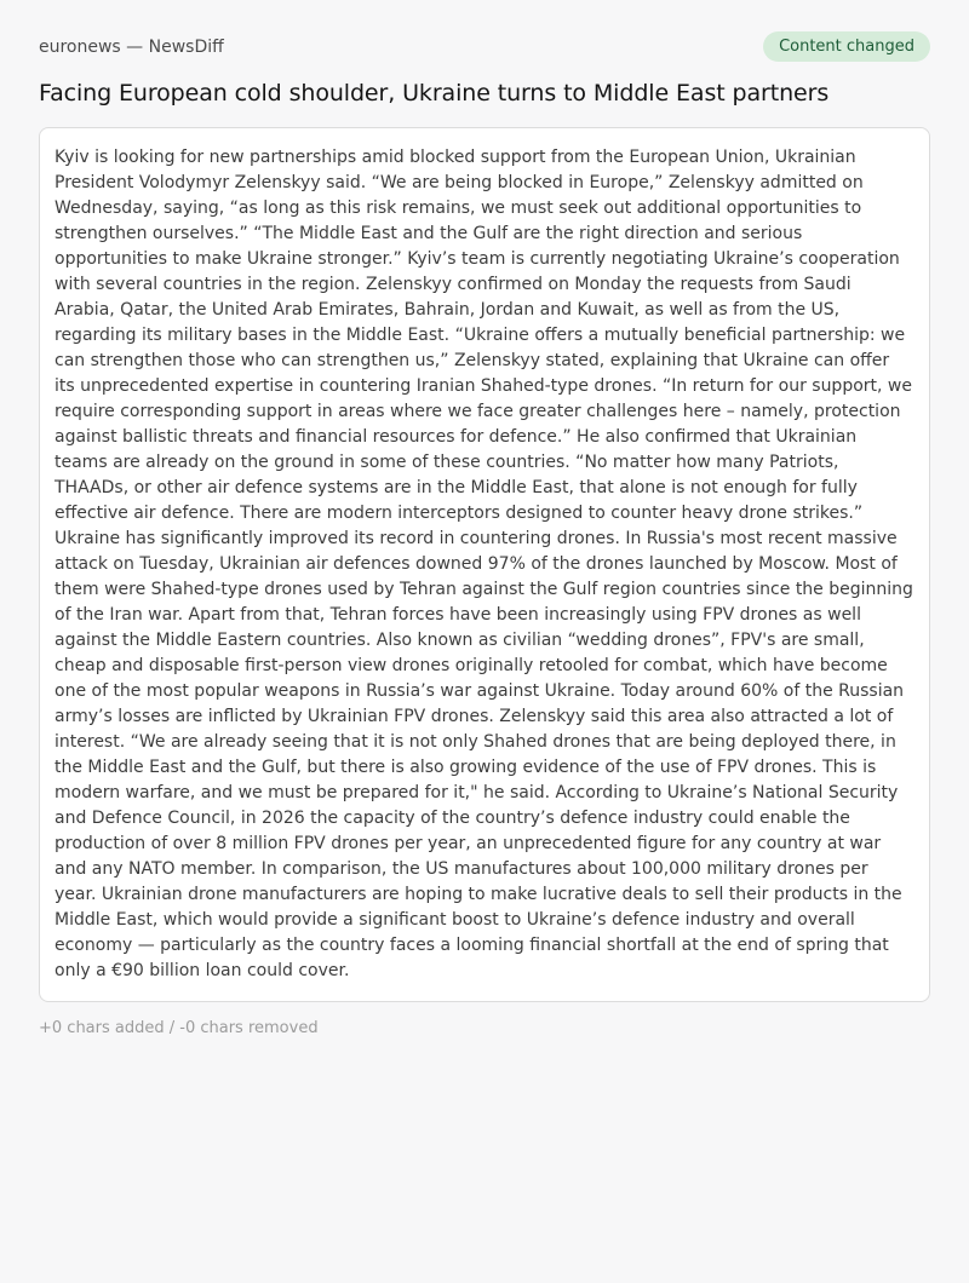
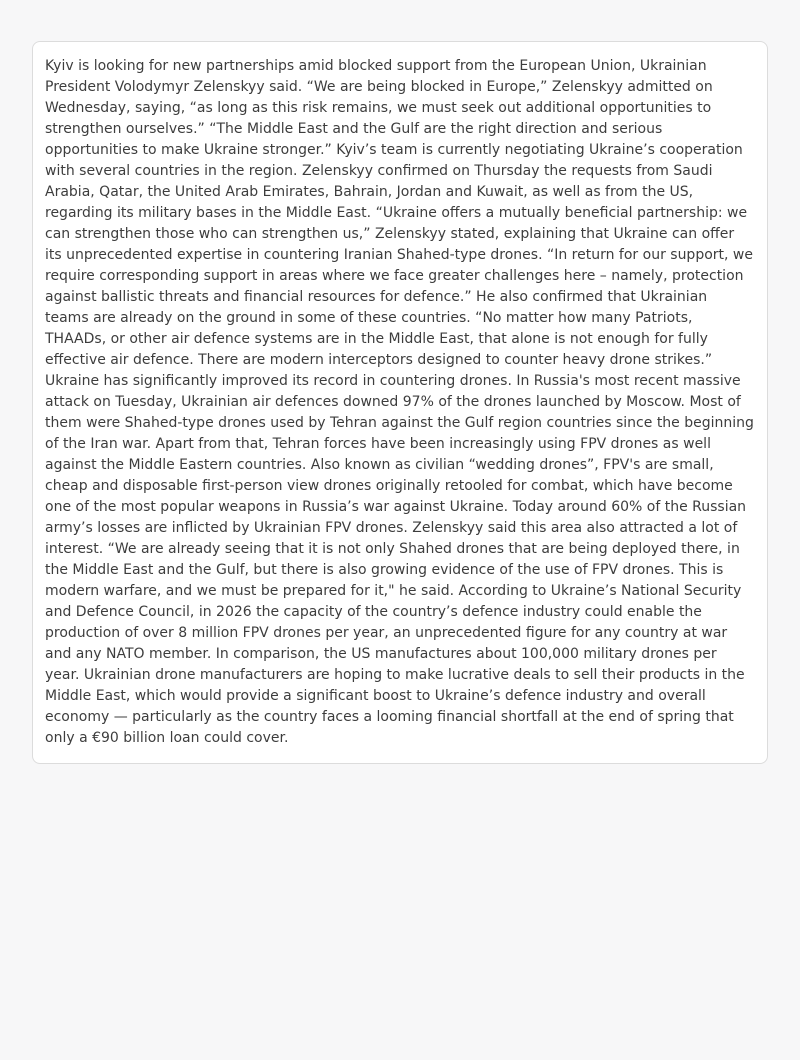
- euronews — NewsDiff
- Content changed
- Facing European cold shoulder, Ukraine turns to Middle East partners
- Kyiv is looking for new partnerships amid blocked support from the European Union, Ukrainian President Volodymyr Zelenskyy said. “We are being blocked in Europe,” Zelenskyy admitted on Wednesday, saying, “as long as this risk remains, we must seek out additional opportunities to strengthen ourselves.” “The Middle East and the Gulf are the right direction and serious opportunities to make Ukraine stronger.” Kyiv’s team is currently negotiating Ukraine’s cooperation with several countries in the region. Zelenskyy confirmed on Monday the requests from Saudi Arabia, Qatar, the United Arab Emirates, Bahrain, Jordan and Kuwait, as well as from the US, regarding its military bases in the Middle East. “Ukraine offers a mutually beneficial partnership: we can strengthen those who can strengthen us,” Zelenskyy stated, explaining that Ukraine can offer its unprecedented expertise in countering Iranian Shahed-type drones. “In return for our support, we require corresponding support in areas where we face greater challenges here – namely, protection against ballistic threats and financial resources for defence.” He also confirmed that Ukrainian teams are already on the ground in some of these countries. “No matter how many Patriots, THAADs, or other air defence systems are in the Middle East, that alone is not enough for fully effective air defence. There are modern interceptors designed to counter heavy drone strikes.” Ukraine has significantly improved its record in countering drones. In Russia's most recent massive attack on Tuesday, Ukrainian air defences downed 97% of the drones launched by Moscow. Most of them were Shahed-type drones used by Tehran against the Gulf region countries since the beginning of the Iran war. Apart from that, Tehran forces have been increasingly using FPV drones as well against the Middle Eastern countries. Also known as civilian “wedding drones”, FPV's are small, cheap and disposable first-person view drones originally retooled for combat, which have become one of the most popular weapons in Russia’s war against Ukraine. Today around 60% of the Russian army’s losses are inflicted by Ukrainian FPV drones. Zelenskyy said this area also attracted a lot of interest. “We are already seeing that it is not only Shahed drones that are being deployed there, in the Middle East and the Gulf, but there is also growing evidence of the use of FPV drones. This is modern warfare, and we must be prepared for it," he said. According to Ukraine’s National Security and Defence Council, in 2026 the capacity of the country’s defence industry could enable the production of over 8 million FPV drones per year, an unprecedented figure for any country at war and any NATO member. In comparison, the US manufactures about 100,000 military drones per year. Ukrainian drone manufacturers are hoping to make lucrative deals to sell their products in the Middle East, which would provide a significant boost to Ukraine’s defence industry and overall economy — particularly as the country faces a looming financial shortfall at the end of spring that only a €90 billion loan could cover.
+ Kyiv is looking for new partnerships amid blocked support from the European Union, Ukrainian President Volodymyr Zelenskyy said. “We are being blocked in Europe,” Zelenskyy admitted on Wednesday, saying, “as long as this risk remains, we must seek out additional opportunities to strengthen ourselves.” “The Middle East and the Gulf are the right direction and serious opportunities to make Ukraine stronger.” Kyiv’s team is currently negotiating Ukraine’s cooperation with several countries in the region. Zelenskyy confirmed on Thursday the requests from Saudi Arabia, Qatar, the United Arab Emirates, Bahrain, Jordan and Kuwait, as well as from the US, regarding its military bases in the Middle East. “Ukraine offers a mutually beneficial partnership: we can strengthen those who can strengthen us,” Zelenskyy stated, explaining that Ukraine can offer its unprecedented expertise in countering Iranian Shahed-type drones. “In return for our support, we require corresponding support in areas where we face greater challenges here – namely, protection against ballistic threats and financial resources for defence.” He also confirmed that Ukrainian teams are already on the ground in some of these countries. “No matter how many Patriots, THAADs, or other air defence systems are in the Middle East, that alone is not enough for fully effective air defence. There are modern interceptors designed to counter heavy drone strikes.” Ukraine has significantly improved its record in countering drones. In Russia's most recent massive attack on Tuesday, Ukrainian air defences downed 97% of the drones launched by Moscow. Most of them were Shahed-type drones used by Tehran against the Gulf region countries since the beginning of the Iran war. Apart from that, Tehran forces have been increasingly using FPV drones as well against the Middle Eastern countries. Also known as civilian “wedding drones”, FPV's are small, cheap and disposable first-person view drones originally retooled for combat, which have become one of the most popular weapons in Russia’s war against Ukraine. Today around 60% of the Russian army’s losses are inflicted by Ukrainian FPV drones. Zelenskyy said this area also attracted a lot of interest. “We are already seeing that it is not only Shahed drones that are being deployed there, in the Middle East and the Gulf, but there is also growing evidence of the use of FPV drones. This is modern warfare, and we must be prepared for it," he said. According to Ukraine’s National Security and Defence Council, in 2026 the capacity of the country’s defence industry could enable the production of over 8 million FPV drones per year, an unprecedented figure for any country at war and any NATO member. In comparison, the US manufactures about 100,000 military drones per year. Ukrainian drone manufacturers are hoping to make lucrative deals to sell their products in the Middle East, which would provide a significant boost to Ukraine’s defence industry and overall economy — particularly as the country faces a looming financial shortfall at the end of spring that only a €90 billion loan could cover.
- +0 chars added / -0 chars removed
